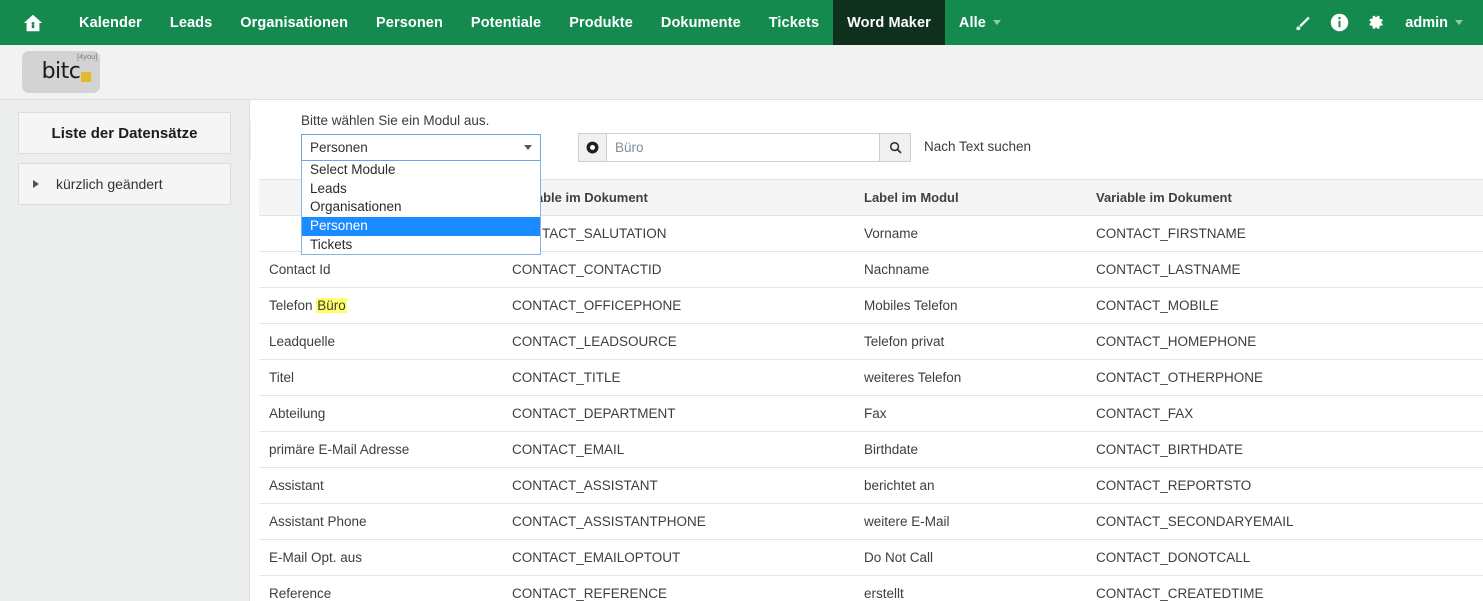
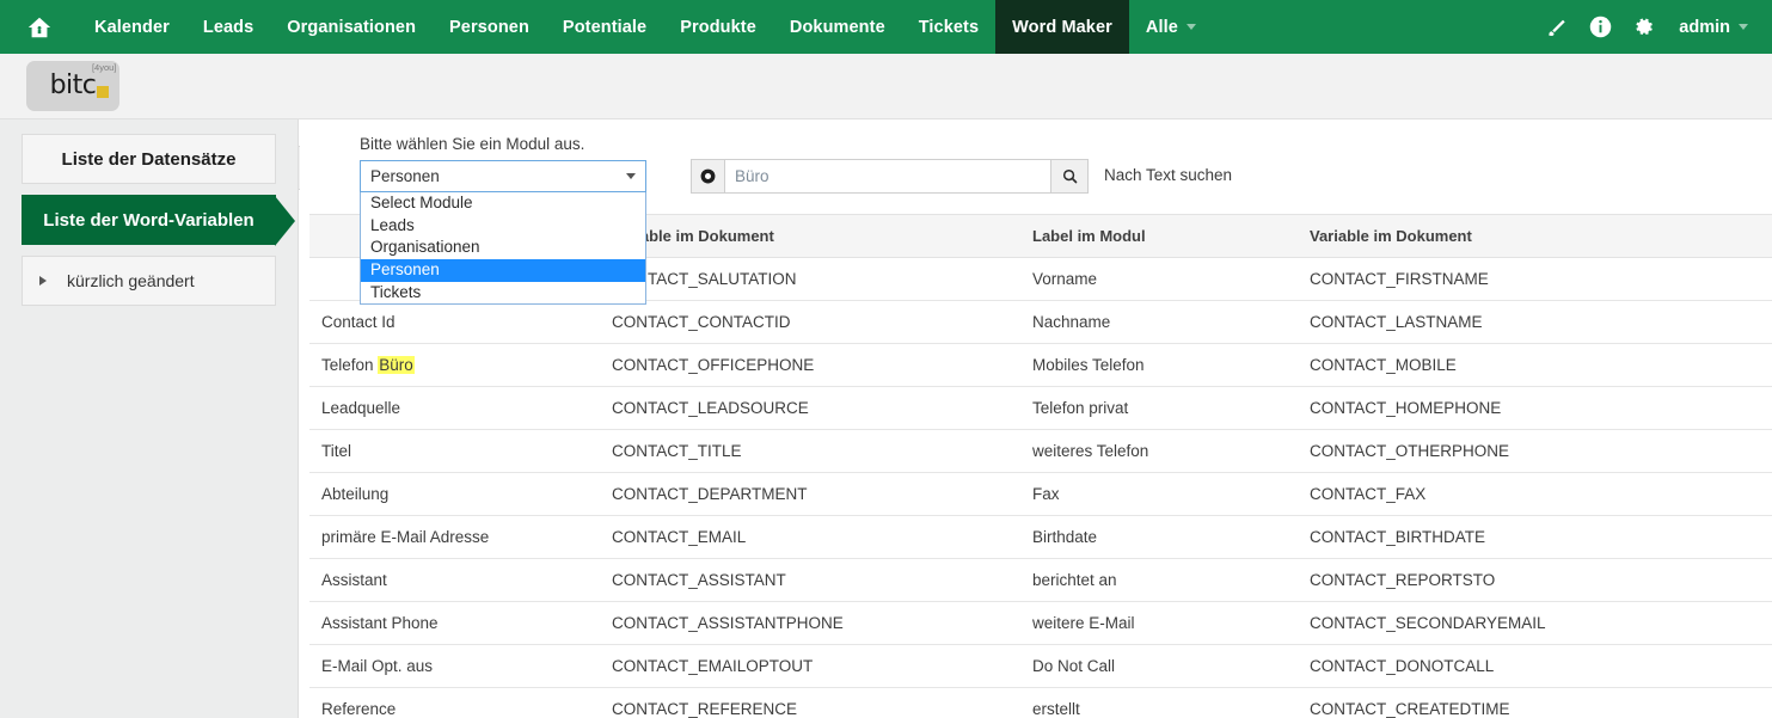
  Kalender
  Leads
  Organisationen
  Personen
  Potentiale
  Produkte
  Dokumente
  Tickets
  Word Maker
  Alle
  admin
  bitc
  [4you]
  Liste der Datensätze
+ Liste der Word-Variablen
  kürzlich geändert
  Bitte wählen Sie ein Modul aus.
  Personen
  Select Module
  Leads
  Organisationen
  Personen
  Tickets
  Büro
  Nach Text suchen
  	ble im Dokument	Label im Modul	Variable im Dokument
  	TACT_SALUTATION	Vorname	CONTACT_FIRSTNAME
  Contact Id	CONTACT_CONTACTID	Nachname	CONTACT_LASTNAME
  Telefon Büro	CONTACT_OFFICEPHONE	Mobiles Telefon	CONTACT_MOBILE
  Leadquelle	CONTACT_LEADSOURCE	Telefon privat	CONTACT_HOMEPHONE
  Titel	CONTACT_TITLE	weiteres Telefon	CONTACT_OTHERPHONE
  Abteilung	CONTACT_DEPARTMENT	Fax	CONTACT_FAX
  primäre E-Mail Adresse	CONTACT_EMAIL	Birthdate	CONTACT_BIRTHDATE
  Assistant	CONTACT_ASSISTANT	berichtet an	CONTACT_REPORTSTO
  Assistant Phone	CONTACT_ASSISTANTPHONE	weitere E-Mail	CONTACT_SECONDARYEMAIL
  E-Mail Opt. aus	CONTACT_EMAILOPTOUT	Do Not Call	CONTACT_DONOTCALL
  Reference	CONTACT_REFERENCE	erstellt	CONTACT_CREATEDTIME
